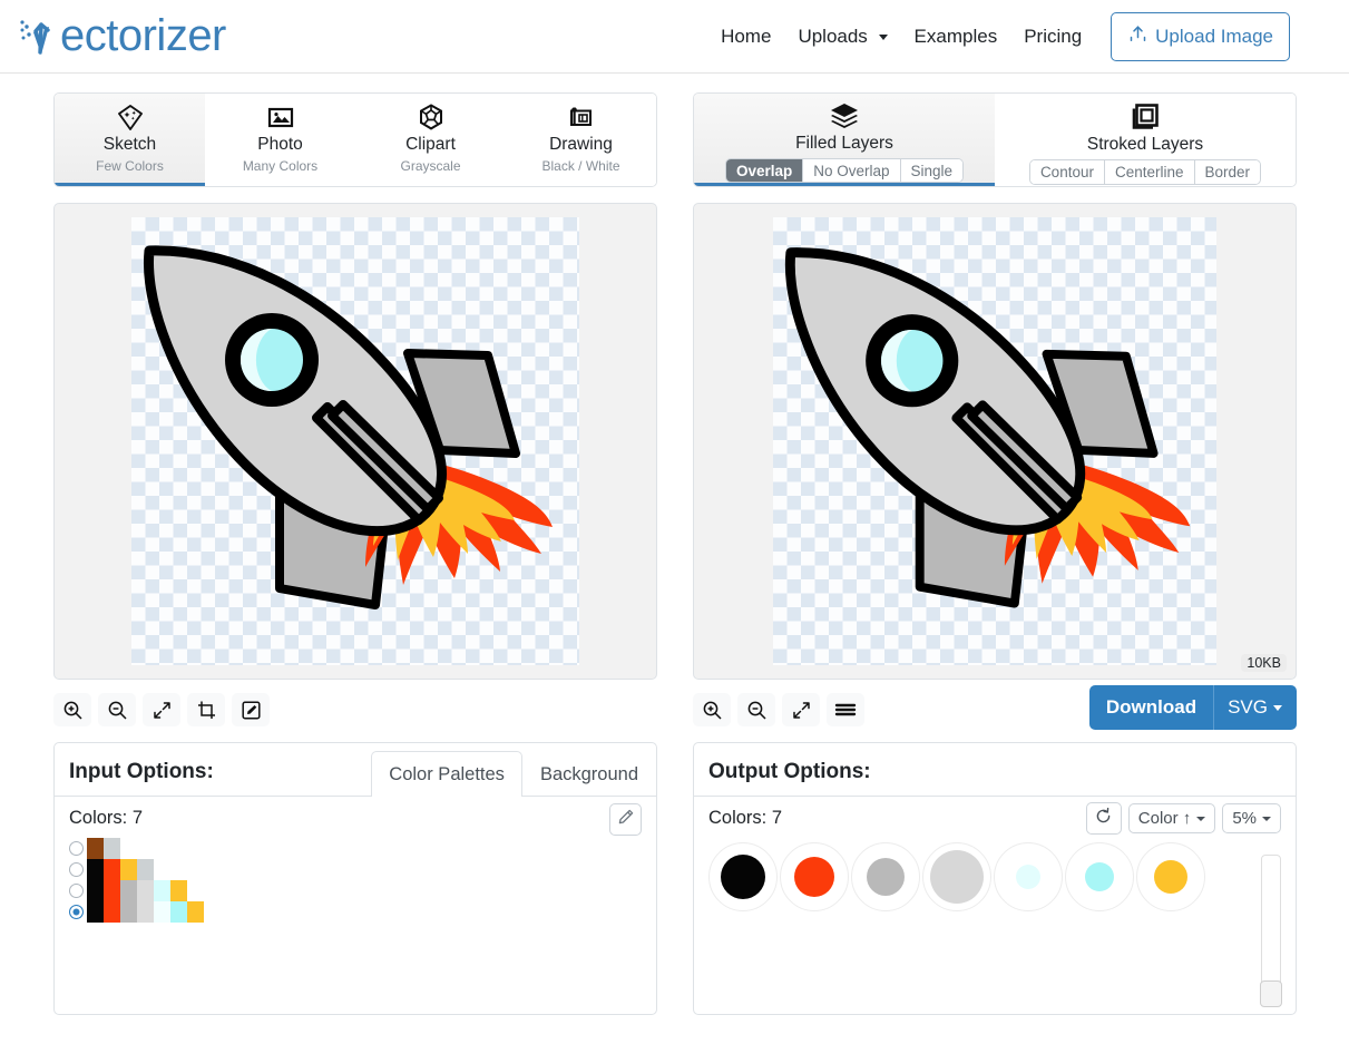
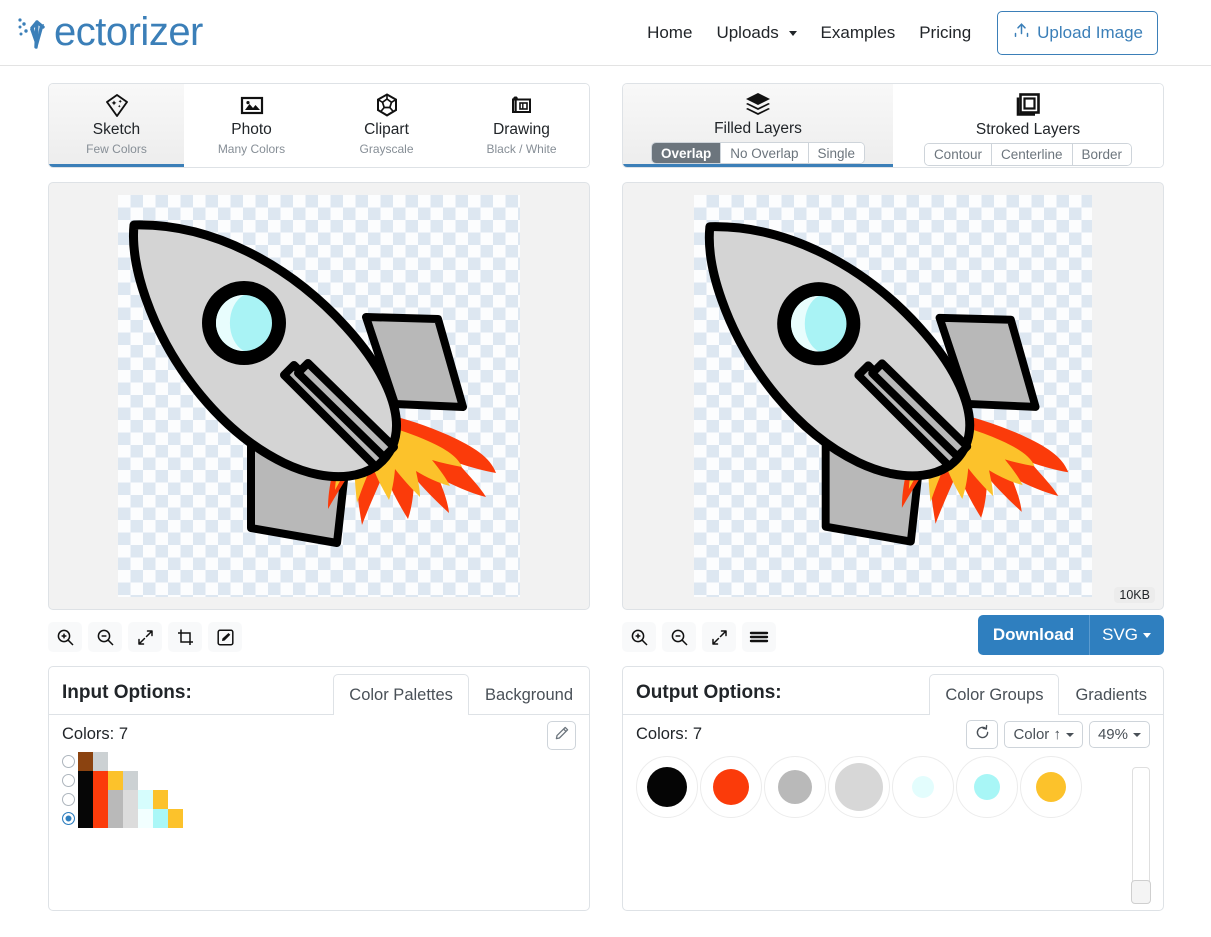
  ectorizer
  Home
  Uploads
  Examples
  Pricing
  Upload Image
  Sketch
  Few Colors
  Photo
  Many Colors
  Clipart
  Grayscale
  Drawing
  Black / White
  Input Options:
  Color Palettes
  Background
  Colors: 7
  Filled Layers
  Overlap
  No Overlap
  Single
  Stroked Layers
  Contour
  Centerline
  Border
  10KB
  Download
  SVG
  Output Options:
+ Color Groups
+ Gradients
  Colors: 7
  Color ↑
- 5%
+ 49%
